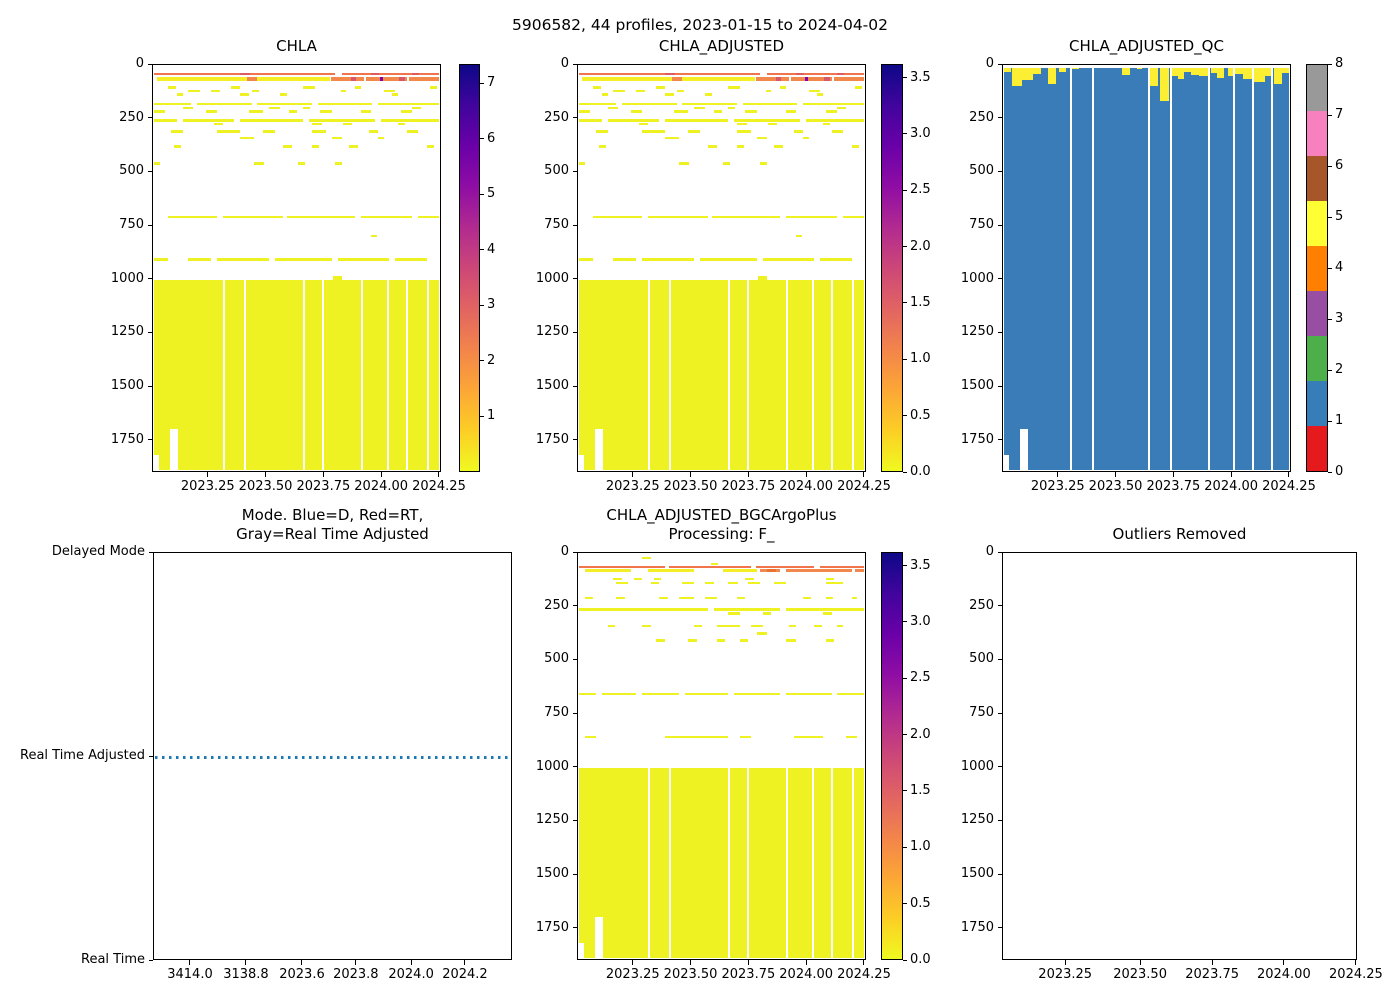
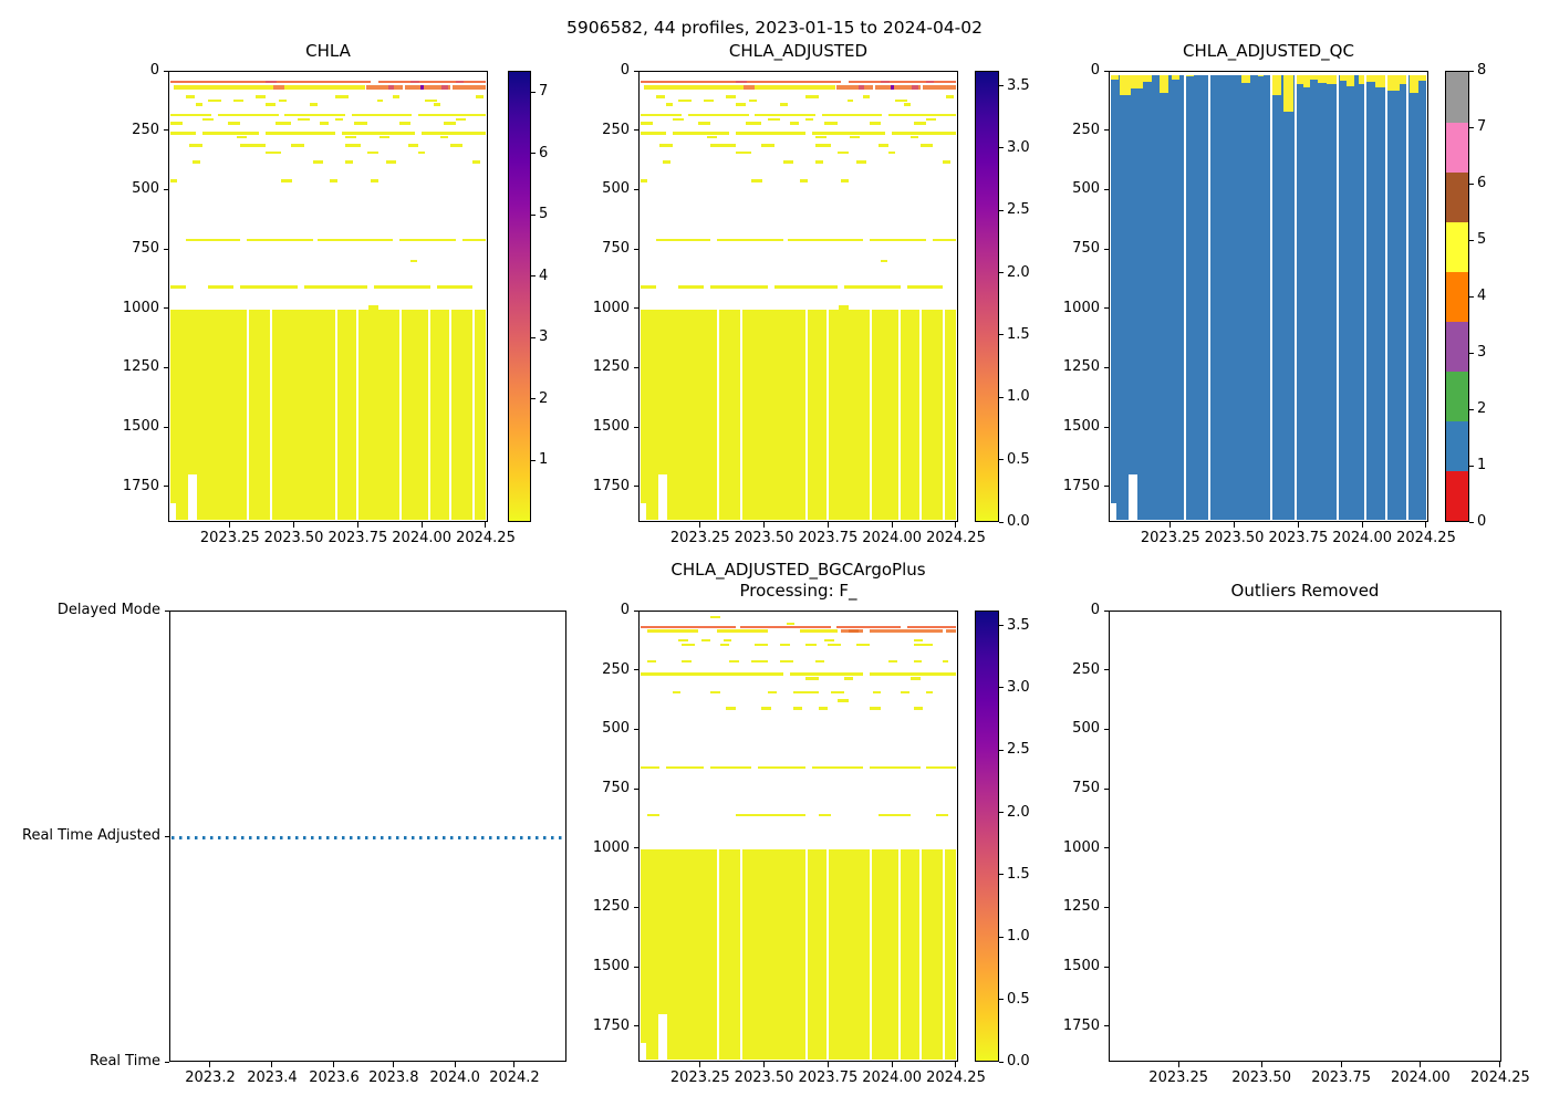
  5906582, 44 profiles, 2023-01-15 to 2024-04-02
  CHLA
  2023.25
  2023.50
  2023.75
  2024.00
  2024.25
  0
  250
  500
  750
  1000
  1250
  1500
  1750
  1
  2
  3
  4
  5
  6
  7
  CHLA_ADJUSTED
  2023.25
  2023.50
  2023.75
  2024.00
  2024.25
  0
  250
  500
  750
  1000
  1250
  1500
  1750
  0.0
  0.5
  1.0
  1.5
  2.0
  2.5
  3.0
  3.5
  CHLA_ADJUSTED_QC
  2023.25
  2023.50
  2023.75
  2024.00
  2024.25
  0
  250
  500
  750
  1000
  1250
  1500
  1750
  0
  1
  2
  3
  4
  5
  6
  7
  8
- Mode. Blue=D, Red=RT,
- Gray=Real Time Adjusted
  Delayed Mode
  Real Time Adjusted
  Real Time
- 3414.0
+ 2023.2
- 3138.8
+ 2023.4
  2023.6
  2023.8
  2024.0
  2024.2
  CHLA_ADJUSTED_BGCArgoPlus
  Processing: F_
  2023.25
  2023.50
  2023.75
  2024.00
  2024.25
  0
  250
  500
  750
  1000
  1250
  1500
  1750
  0.0
  0.5
  1.0
  1.5
  2.0
  2.5
  3.0
  3.5
  Outliers Removed
  2023.25
  2023.50
  2023.75
  2024.00
  2024.25
  0
  250
  500
  750
  1000
  1250
  1500
  1750
